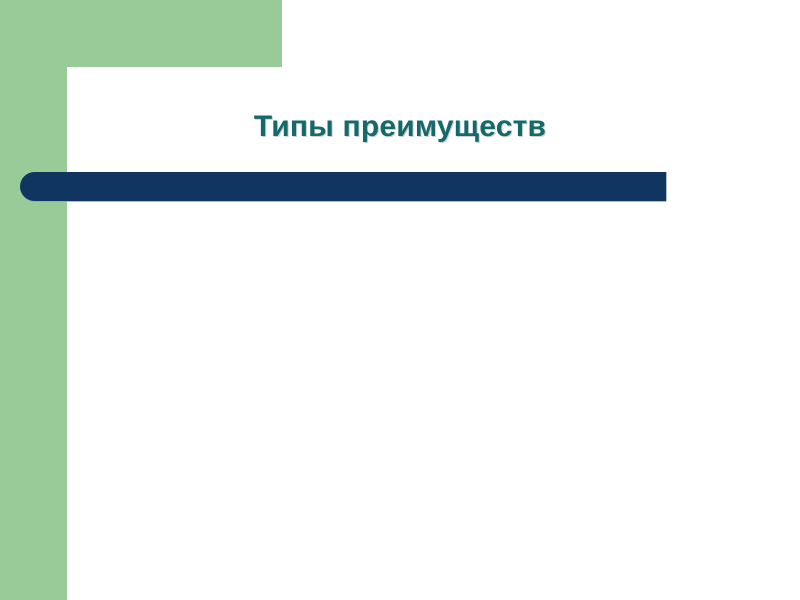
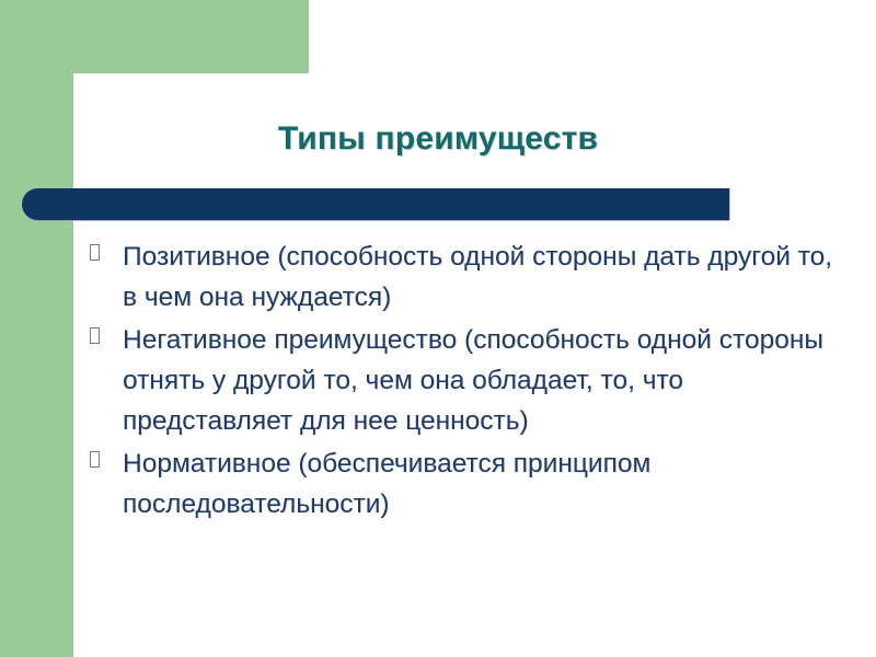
  Типы преимуществ
+ Позитивное (способность одной стороны дать другой то, в чем она нуждается)
+ Негативное преимущество (способность одной стороны отнять у другой то, чем она обладает, то, что представляет для нее ценность)
+ Нормативное (обеспечивается принципом последовательности)
